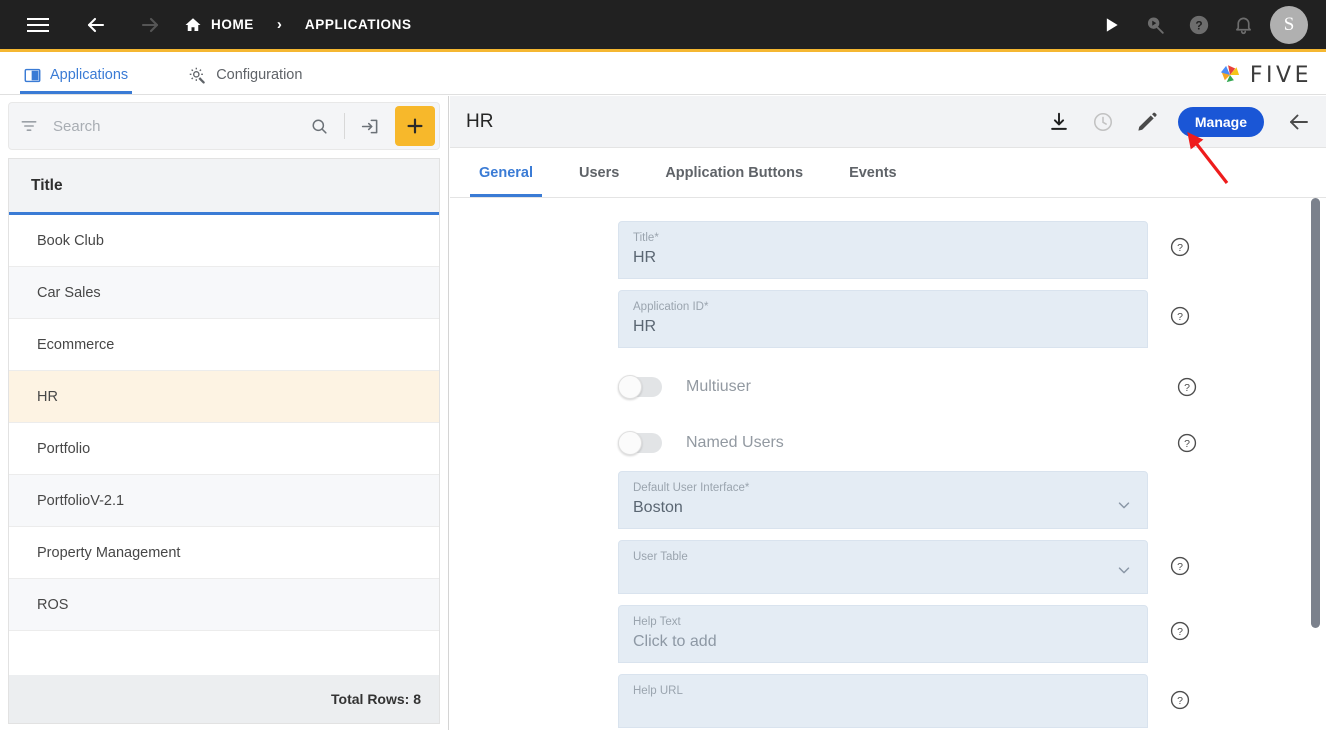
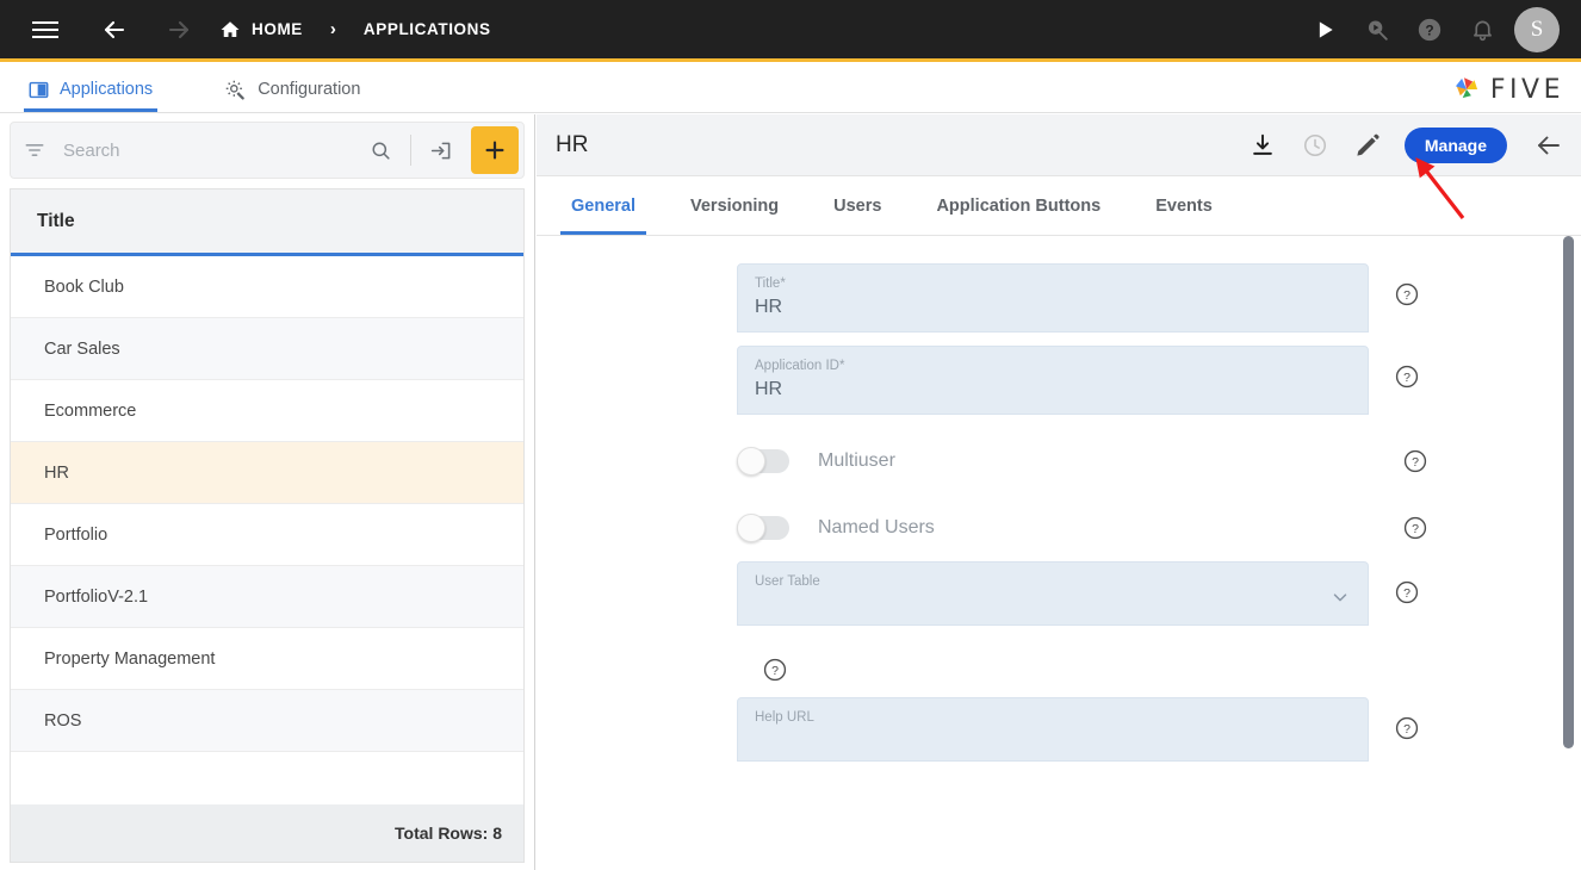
  HOME
  ›
  APPLICATIONS
  ?
  S
  Applications
  Configuration
  FIVE
  Search
  Title
  Book Club
  Car Sales
  Ecommerce
  HR
  Portfolio
  PortfolioV-2.1
  Property Management
  ROS
  Total Rows: 8
  HR
  Manage
  General
+ Versioning
  Users
  Application Buttons
  Events
  Title*
  HR
  ?
  Application ID*
  HR
  ?
  Multiuser
  ?
  Named Users
  ?
- Default User Interface*
- Boston
  User Table
  ?
- Help Text
- Click to add
  ?
  Help URL
  ?
